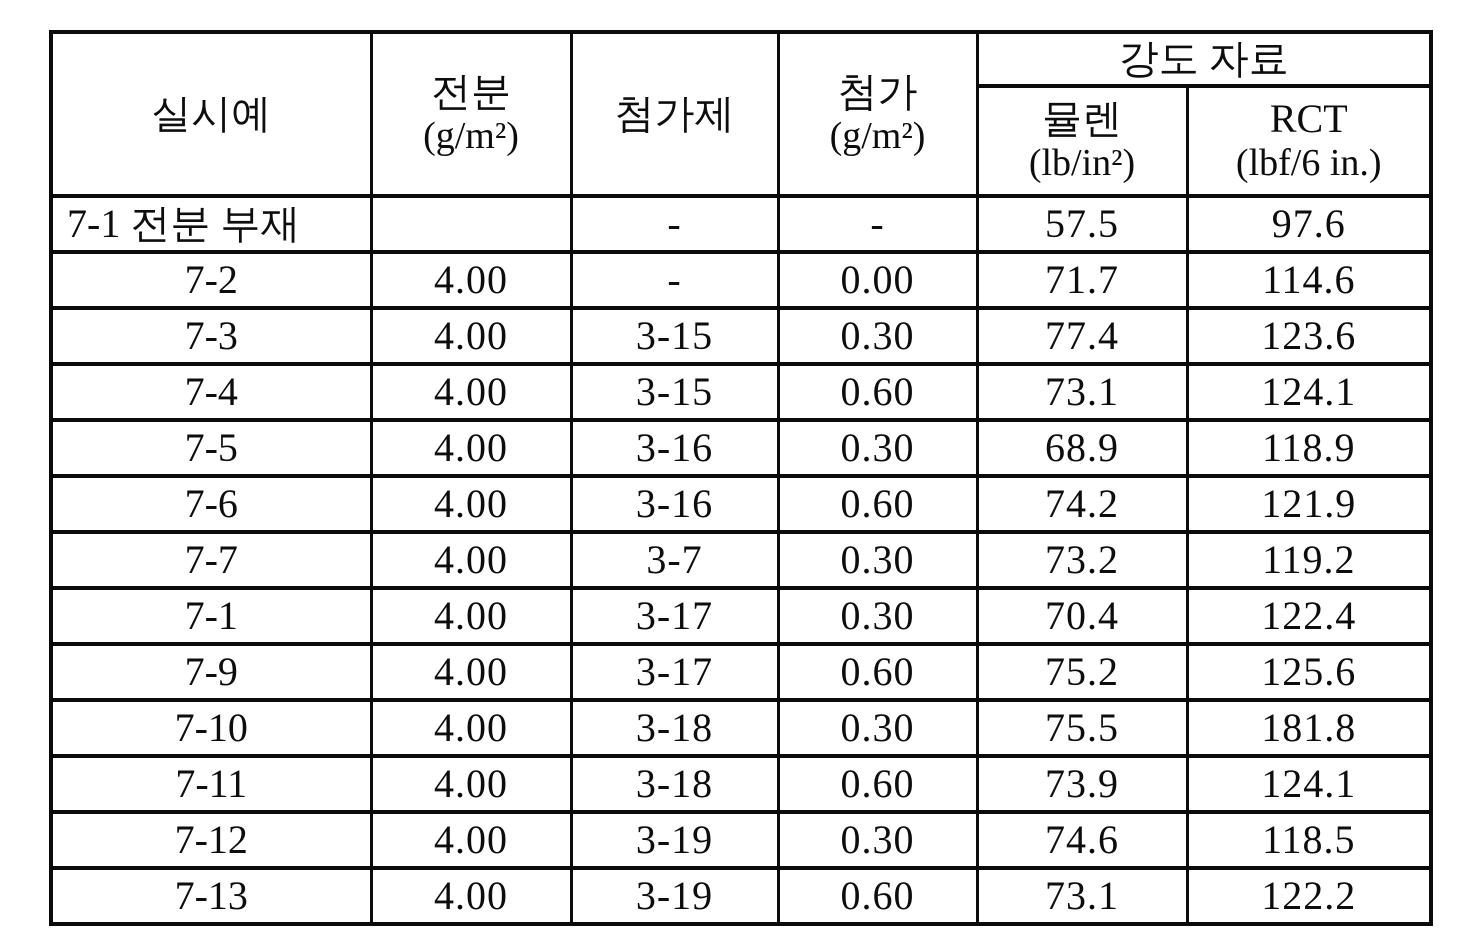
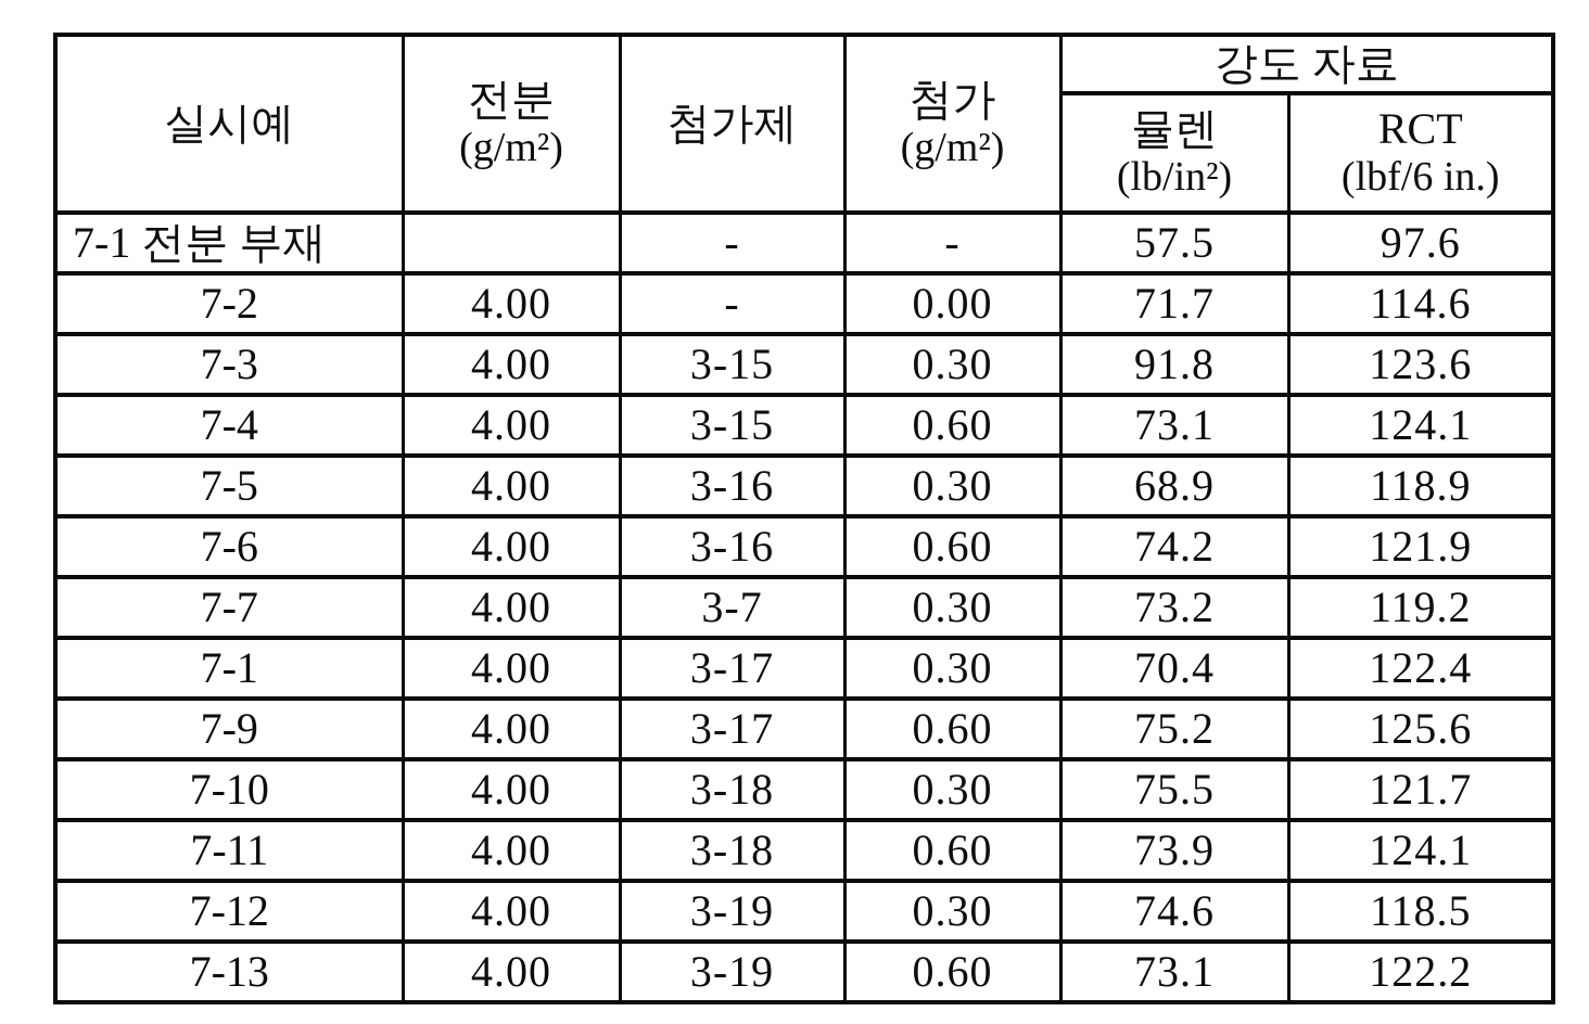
  실시예	전분 (g/m²)	첨가제	첨가 (g/m²)	강도 자료
  뮬렌 (lb/in²)	RCT (lbf/6 in.)
  7-1 전분 부재		-	-	57.5	97.6
  7-2	4.00	-	0.00	71.7	114.6
- 7-3	4.00	3-15	0.30	77.4	123.6
+ 7-3	4.00	3-15	0.30	91.8	123.6
  7-4	4.00	3-15	0.60	73.1	124.1
  7-5	4.00	3-16	0.30	68.9	118.9
  7-6	4.00	3-16	0.60	74.2	121.9
  7-7	4.00	3-7	0.30	73.2	119.2
  7-1	4.00	3-17	0.30	70.4	122.4
  7-9	4.00	3-17	0.60	75.2	125.6
- 7-10	4.00	3-18	0.30	75.5	181.8
+ 7-10	4.00	3-18	0.30	75.5	121.7
  7-11	4.00	3-18	0.60	73.9	124.1
  7-12	4.00	3-19	0.30	74.6	118.5
  7-13	4.00	3-19	0.60	73.1	122.2
